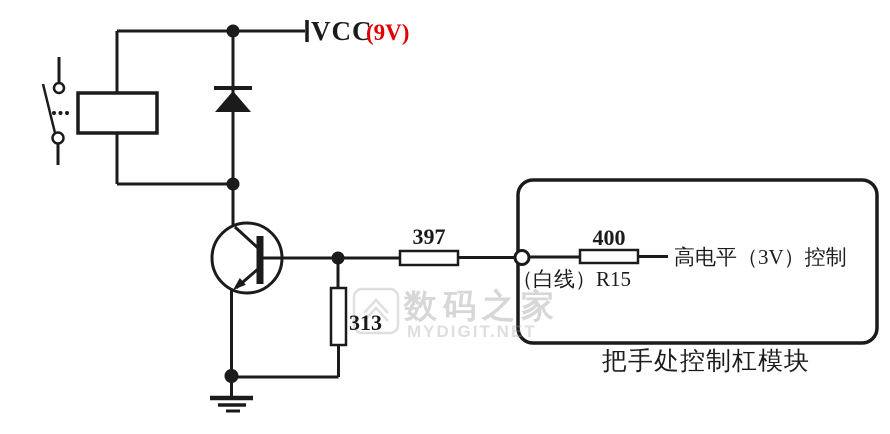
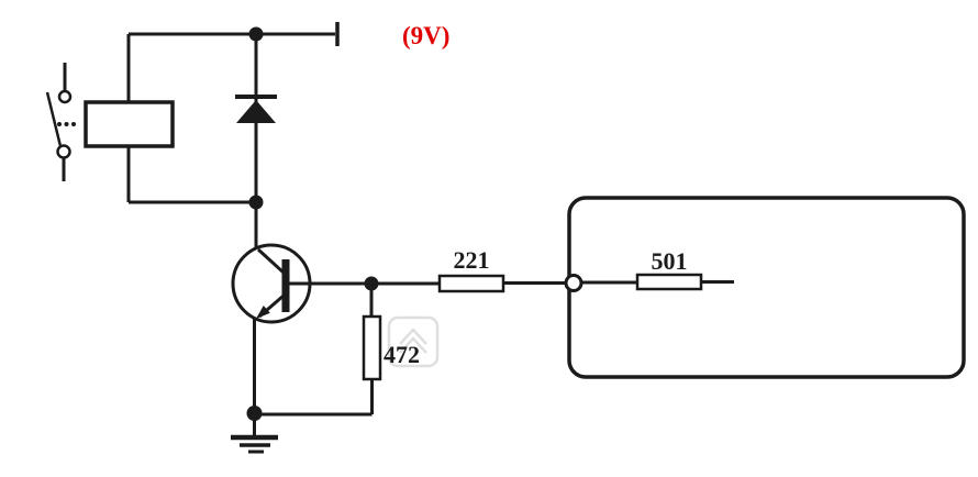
- 数码之家
- MYDIGIT.NET
- VCC
  (9V)
- 397
+ 221
- 400
+ 501
- 313
+ 472
- 高电平（3V）控制
- （白线）R15
- 把手处控制杠模块
